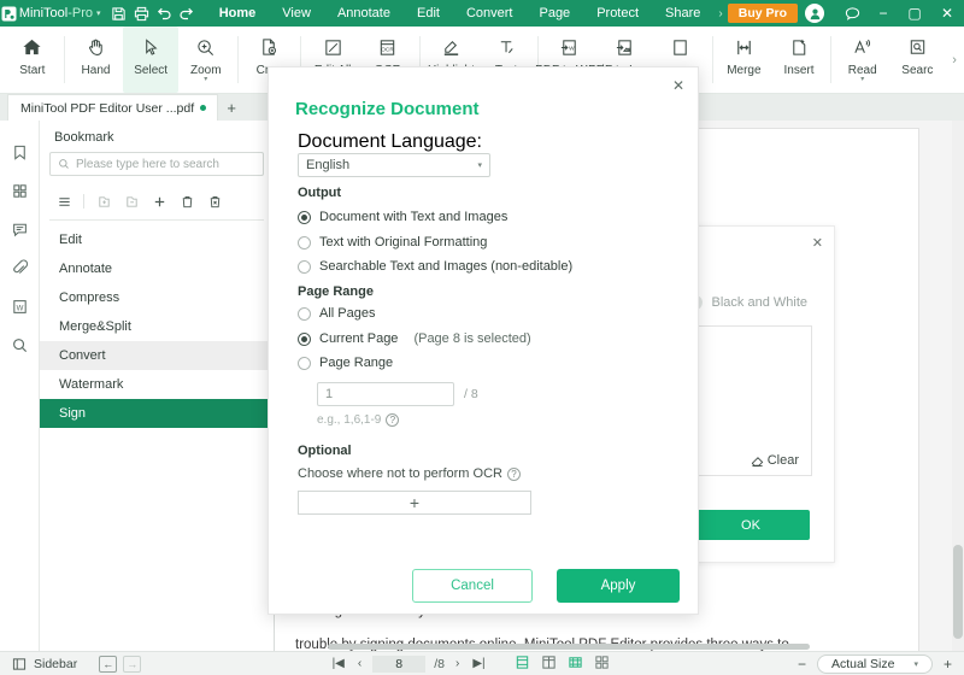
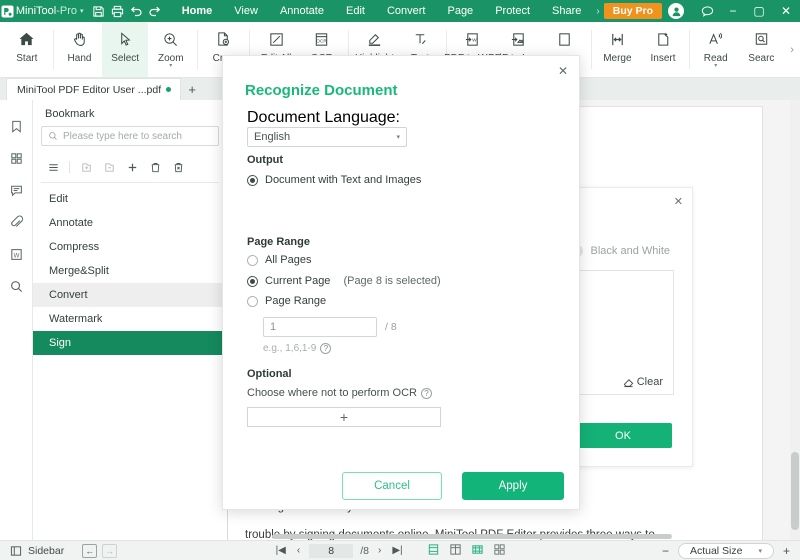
  MiniTool-Pro
  Home
  View
  Annotate
  Edit
  Convert
  Page
  Protect
  Share
  ›
  Buy Pro
  −
  ▢
  ✕
  Start
  Hand
  Select
  Zoom
  Merge
  Insert
  Read
  Searc
  ›
  MiniTool PDF Editor User ...pdf
  +
  Bookmark
  Please type here to search
  Edit
  Annotate
  Compress
  Merge&Split
  Convert
  Watermark
  Sign
  ✕
  Black and White
  Clear
  OK
  ✕
  Recognize Document
  Document Language:
  English
  Output
  Document with Text and Images
- Text with Original Formatting
- Searchable Text and Images (non-editable)
  Page Range
  All Pages
  Current Page
  (Page 8 is selected)
  Page Range
  1
  / 8
  e.g., 1,6,1-9
  ?
  Optional
  Choose where not to perform OCR
  ?
  +
  Cancel
  Apply
  Sidebar
  ←
  →
  |◀
  ‹
  8
  /8
  ›
  ▶|
  −
  Actual Size
  +
